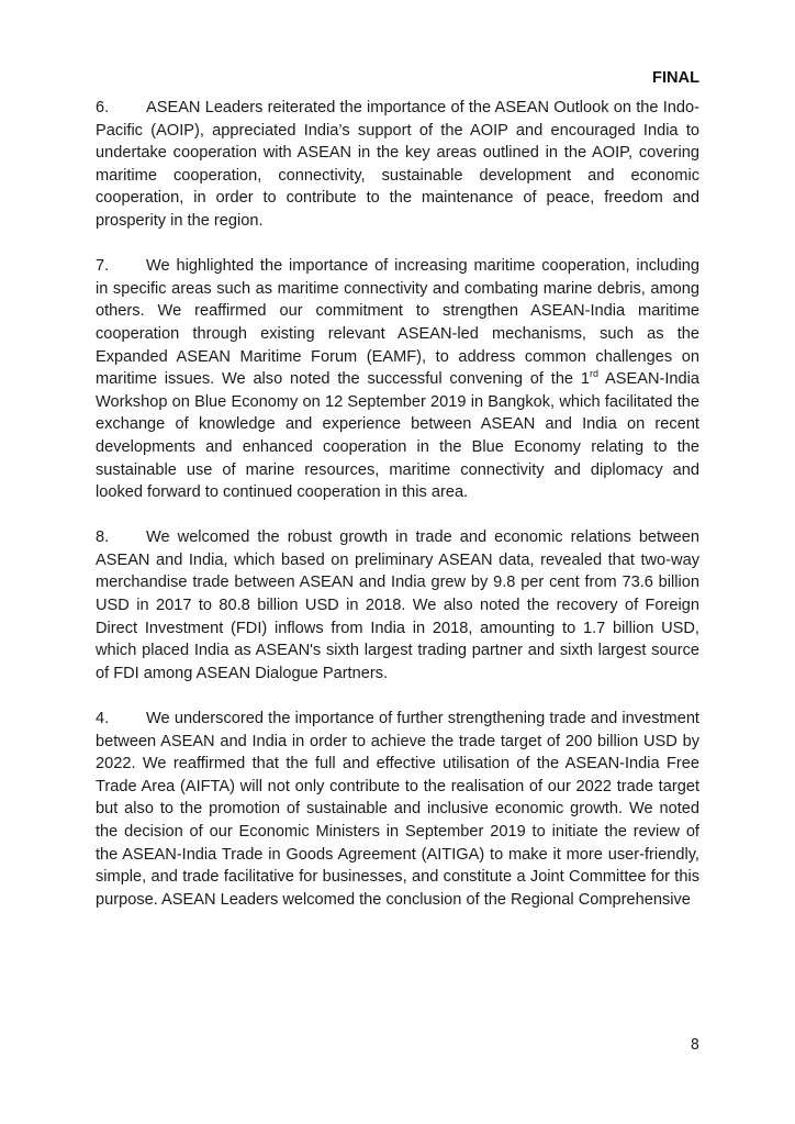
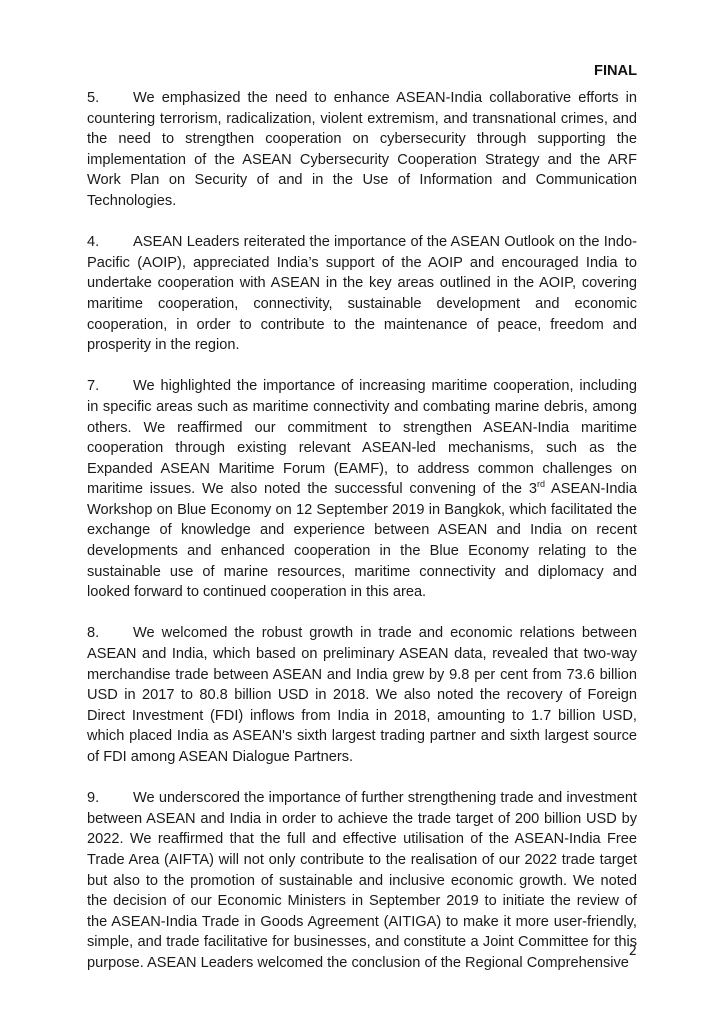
  FINAL
+ 5. We emphasized the need to enhance ASEAN-India collaborative efforts in countering terrorism, radicalization, violent extremism, and transnational crimes, and the need to strengthen cooperation on cybersecurity through supporting the implementation of the ASEAN Cybersecurity Cooperation Strategy and the ARF Work Plan on Security of and in the Use of Information and Communication Technologies.
- 6. ASEAN Leaders reiterated the importance of the ASEAN Outlook on the Indo-Pacific (AOIP), appreciated India’s support of the AOIP and encouraged India to undertake cooperation with ASEAN in the key areas outlined in the AOIP, covering maritime cooperation, connectivity, sustainable development and economic cooperation, in order to contribute to the maintenance of peace, freedom and prosperity in the region.
+ 4. ASEAN Leaders reiterated the importance of the ASEAN Outlook on the Indo-Pacific (AOIP), appreciated India’s support of the AOIP and encouraged India to undertake cooperation with ASEAN in the key areas outlined in the AOIP, covering maritime cooperation, connectivity, sustainable development and economic cooperation, in order to contribute to the maintenance of peace, freedom and prosperity in the region.
- 7. We highlighted the importance of increasing maritime cooperation, including in specific areas such as maritime connectivity and combating marine debris, among others. We reaffirmed our commitment to strengthen ASEAN-India maritime cooperation through existing relevant ASEAN-led mechanisms, such as the Expanded ASEAN Maritime Forum (EAMF), to address common challenges on maritime issues. We also noted the successful convening of the 1rd ASEAN-India Workshop on Blue Economy on 12 September 2019 in Bangkok, which facilitated the exchange of knowledge and experience between ASEAN and India on recent developments and enhanced cooperation in the Blue Economy relating to the sustainable use of marine resources, maritime connectivity and diplomacy and looked forward to continued cooperation in this area.
+ 7. We highlighted the importance of increasing maritime cooperation, including in specific areas such as maritime connectivity and combating marine debris, among others. We reaffirmed our commitment to strengthen ASEAN-India maritime cooperation through existing relevant ASEAN-led mechanisms, such as the Expanded ASEAN Maritime Forum (EAMF), to address common challenges on maritime issues. We also noted the successful convening of the 3rd ASEAN-India Workshop on Blue Economy on 12 September 2019 in Bangkok, which facilitated the exchange of knowledge and experience between ASEAN and India on recent developments and enhanced cooperation in the Blue Economy relating to the sustainable use of marine resources, maritime connectivity and diplomacy and looked forward to continued cooperation in this area.
  8. We welcomed the robust growth in trade and economic relations between ASEAN and India, which based on preliminary ASEAN data, revealed that two-way merchandise trade between ASEAN and India grew by 9.8 per cent from 73.6 billion USD in 2017 to 80.8 billion USD in 2018. We also noted the recovery of Foreign Direct Investment (FDI) inflows from India in 2018, amounting to 1.7 billion USD, which placed India as ASEAN's sixth largest trading partner and sixth largest source of FDI among ASEAN Dialogue Partners.
- 4. We underscored the importance of further strengthening trade and investment between ASEAN and India in order to achieve the trade target of 200 billion USD by 2022. We reaffirmed that the full and effective utilisation of the ASEAN-India Free Trade Area (AIFTA) will not only contribute to the realisation of our 2022 trade target but also to the promotion of sustainable and inclusive economic growth. We noted the decision of our Economic Ministers in September 2019 to initiate the review of the ASEAN-India Trade in Goods Agreement (AITIGA) to make it more user-friendly, simple, and trade facilitative for businesses, and constitute a Joint Committee for this purpose. ASEAN Leaders welcomed the conclusion of the Regional Comprehensive
+ 9. We underscored the importance of further strengthening trade and investment between ASEAN and India in order to achieve the trade target of 200 billion USD by 2022. We reaffirmed that the full and effective utilisation of the ASEAN-India Free Trade Area (AIFTA) will not only contribute to the realisation of our 2022 trade target but also to the promotion of sustainable and inclusive economic growth. We noted the decision of our Economic Ministers in September 2019 to initiate the review of the ASEAN-India Trade in Goods Agreement (AITIGA) to make it more user-friendly, simple, and trade facilitative for businesses, and constitute a Joint Committee for this purpose. ASEAN Leaders welcomed the conclusion of the Regional Comprehensive
- 8
+ 2
